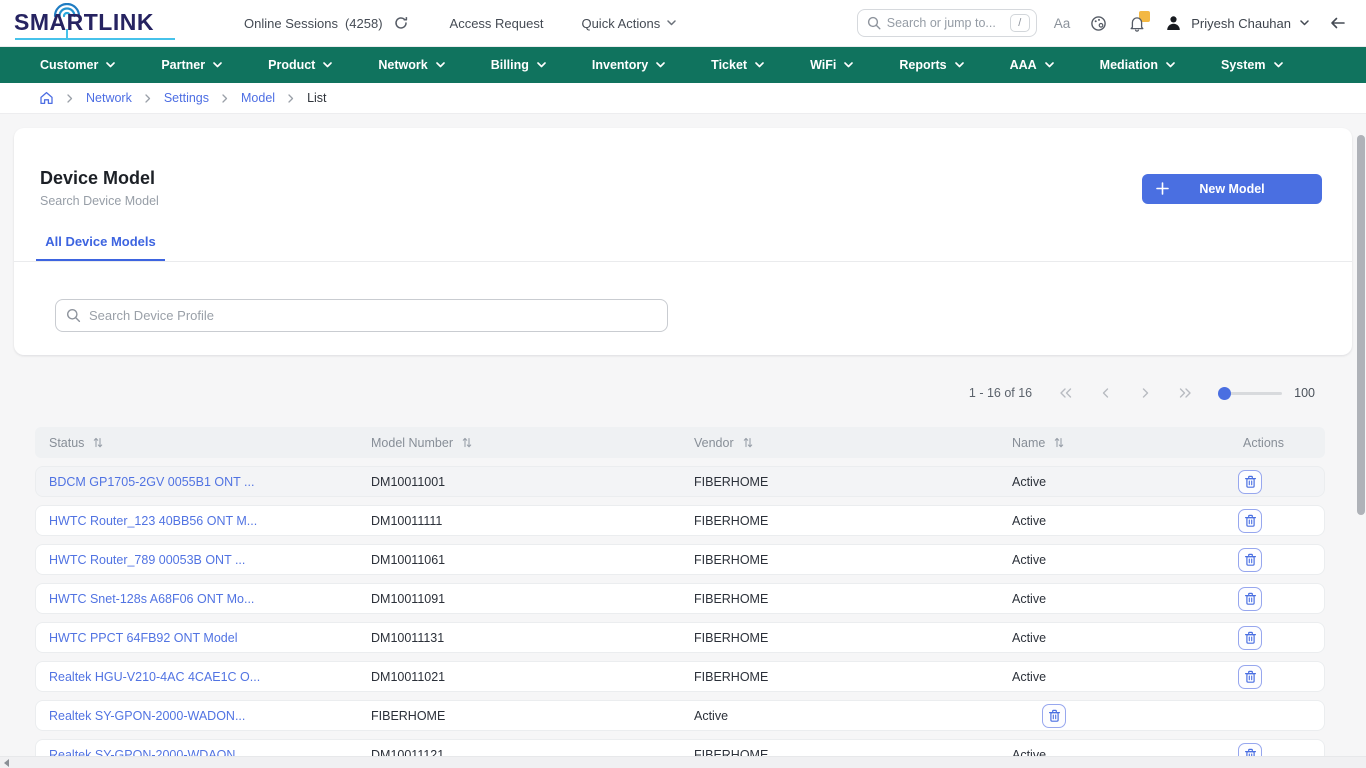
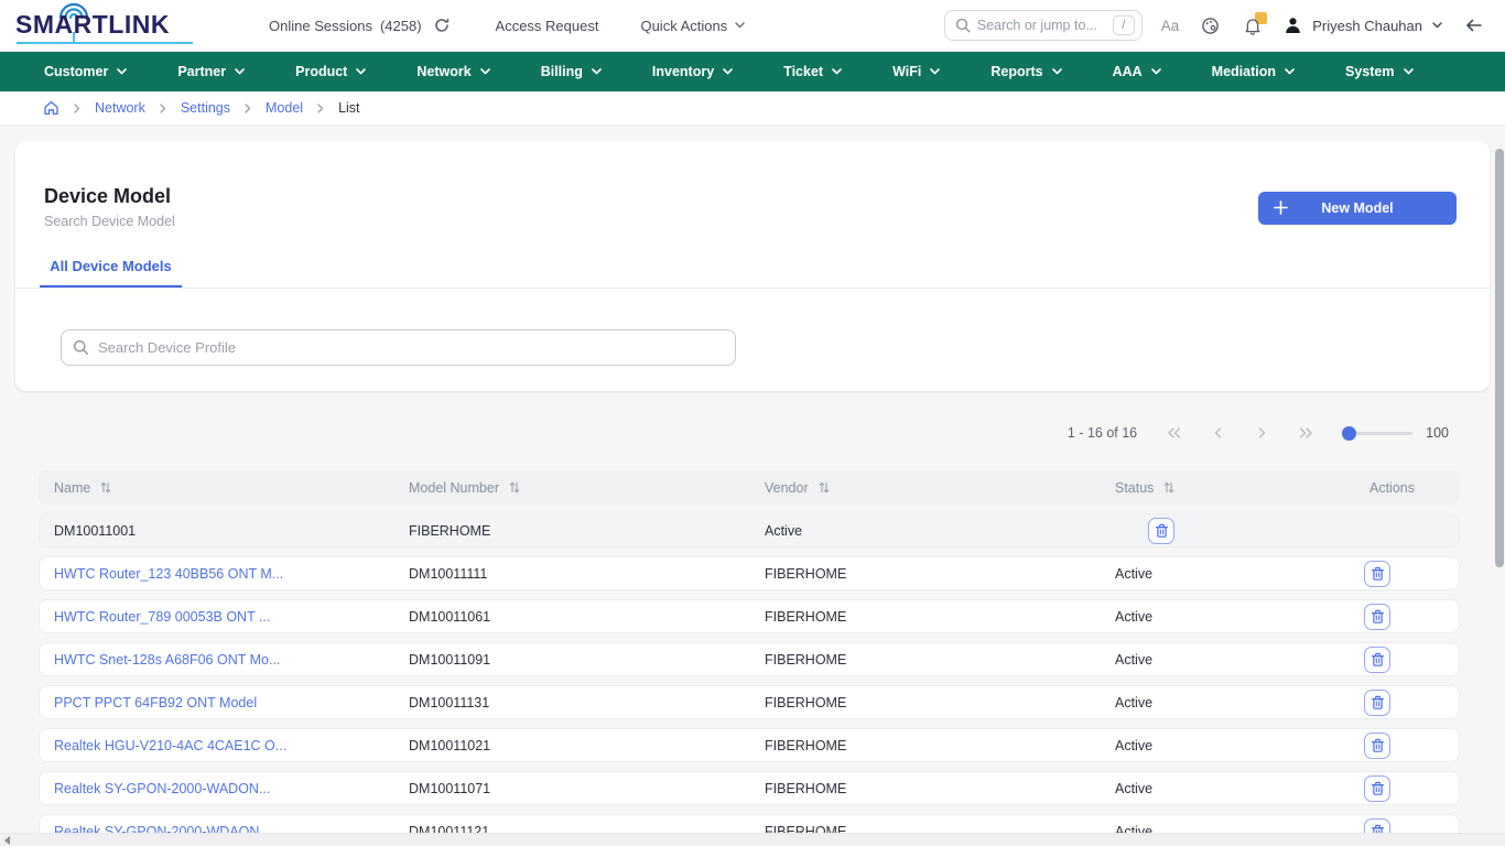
  SMARTLINK
  Online Sessions
  (4258)
  Access Request
  Quick Actions
  Search or jump to...
  /
  Aa
  Priyesh Chauhan
  Customer
  Partner
  Product
  Network
  Billing
  Inventory
  Ticket
  WiFi
  Reports
  AAA
  Mediation
  System
  Network
  Settings
  Model
  List
  Device Model
  Search Device Model
  New Model
  All Device Models
  Search Device Profile
  1 - 16 of 16
  100
- Status
+ Name
  Model Number
  Vendor
- Name
+ Status
  Actions
- BDCM GP1705-2GV 0055B1 ONT ...
  DM10011001
  FIBERHOME
  Active
  HWTC Router_123 40BB56 ONT M...
  DM10011111
  FIBERHOME
  Active
  HWTC Router_789 00053B ONT ...
  DM10011061
  FIBERHOME
  Active
  HWTC Snet-128s A68F06 ONT Mo...
  DM10011091
  FIBERHOME
  Active
- HWTC PPCT 64FB92 ONT Model
+ PPCT PPCT 64FB92 ONT Model
  DM10011131
  FIBERHOME
  Active
  Realtek HGU-V210-4AC 4CAE1C O...
  DM10011021
  FIBERHOME
  Active
  Realtek SY-GPON-2000-WADON...
+ DM10011071
  FIBERHOME
  Active
  Realtek SY-GPON-2000-WDAON...
  DM10011121
  FIBERHOME
  Active
